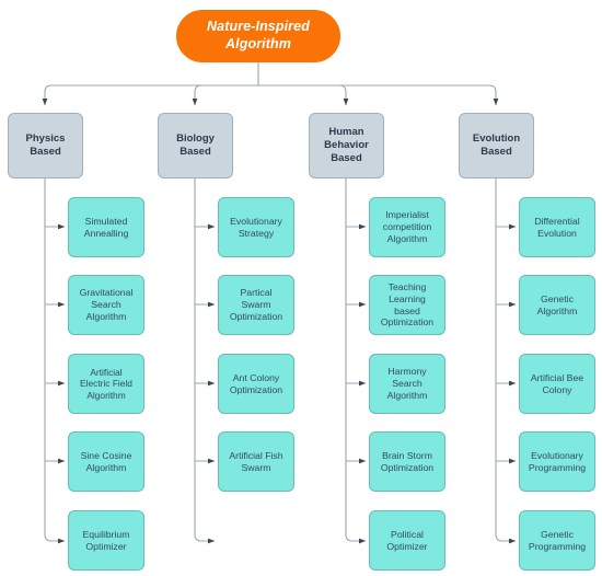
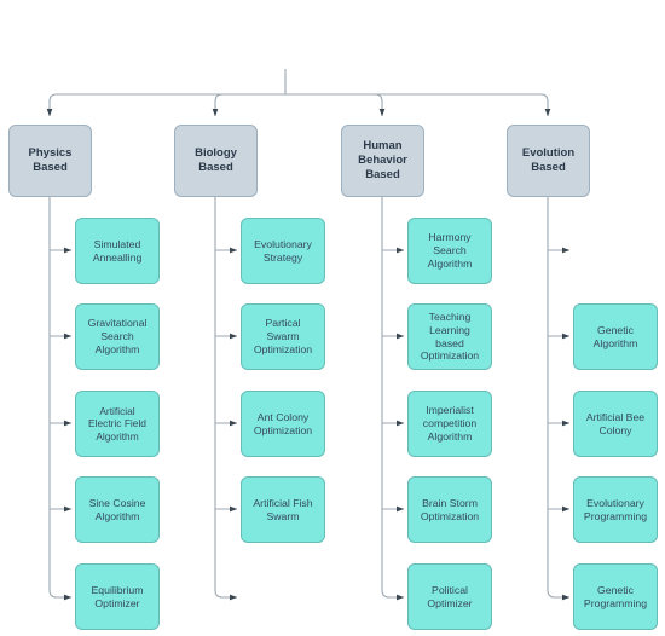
- Nature-Inspired Algorithm
  Physics Based
  Biology Based
  Human Behavior Based
  Evolution Based
  Simulated Annealling
  Gravitational Search Algorithm
  Artificial Electric Field Algorithm
  Sine Cosine Algorithm
  Equilibrium Optimizer
  Evolutionary Strategy
  Partical Swarm Optimization
  Ant Colony Optimization
  Artificial Fish Swarm
- Imperialist competition Algorithm
+ Harmony Search Algorithm
  Teaching Learning based Optimization
- Harmony Search Algorithm
+ Imperialist competition Algorithm
  Brain Storm Optimization
  Political Optimizer
- Differential Evolution
  Genetic Algorithm
  Artificial Bee Colony
  Evolutionary Programming
  Genetic Programming
